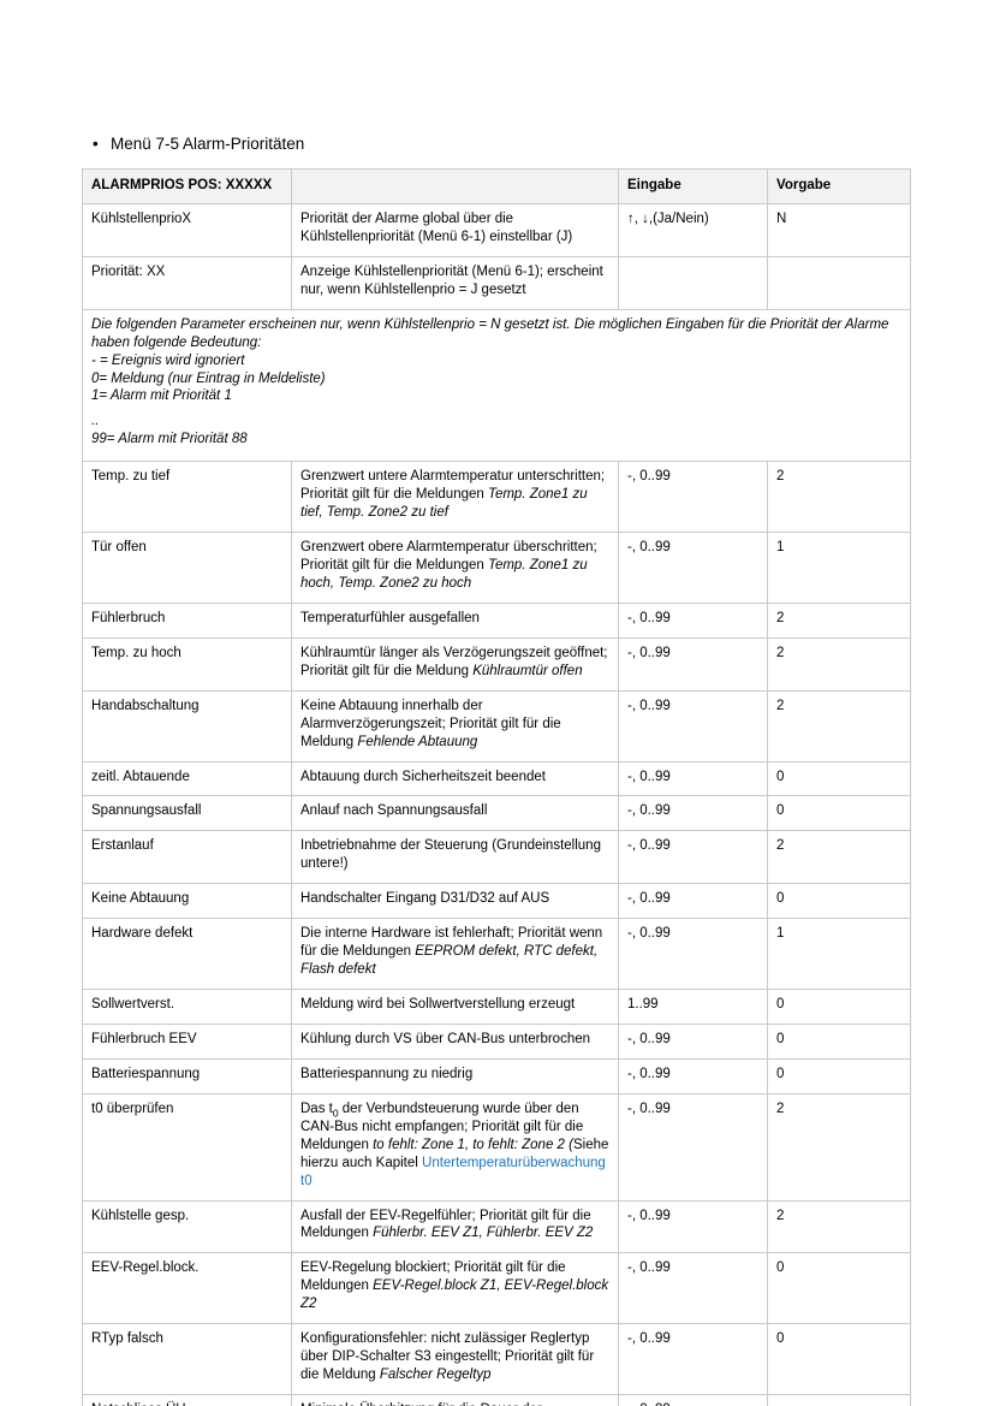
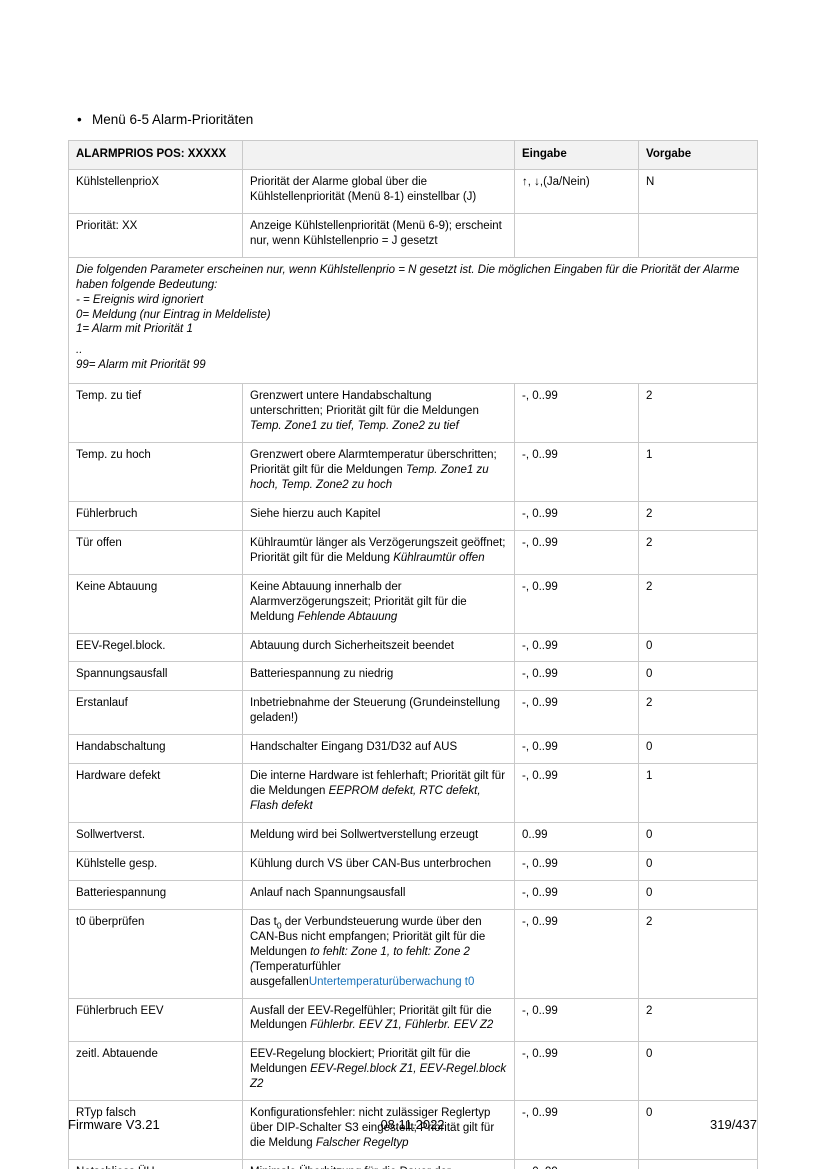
  •
- Menü 7-5 Alarm-Prioritäten
+ Menü 6-5 Alarm-Prioritäten
  ALARMPRIOS POS: XXXXX		Eingabe	Vorgabe
- KühlstellenprioX	Priorität der Alarme global über die Kühlstellenpriorität (Menü 6-1) einstellbar (J)	↑, ↓,(Ja/Nein)	N
+ KühlstellenprioX	Priorität der Alarme global über die Kühlstellenpriorität (Menü 8-1) einstellbar (J)	↑, ↓,(Ja/Nein)	N
- Priorität: XX	Anzeige Kühlstellenpriorität (Menü 6-1); erscheint nur, wenn Kühlstellenprio = J gesetzt
+ Priorität: XX	Anzeige Kühlstellenpriorität (Menü 6-9); erscheint nur, wenn Kühlstellenprio = J gesetzt
- Die folgenden Parameter erscheinen nur, wenn Kühlstellenprio = N gesetzt ist. Die möglichen Eingaben für die Priorität der Alarme haben folgende Bedeutung:- = Ereignis wird ignoriert0= Meldung (nur Eintrag in Meldeliste)1= Alarm mit Priorität 1..99= Alarm mit Priorität 88
+ Die folgenden Parameter erscheinen nur, wenn Kühlstellenprio = N gesetzt ist. Die möglichen Eingaben für die Priorität der Alarme haben folgende Bedeutung:- = Ereignis wird ignoriert0= Meldung (nur Eintrag in Meldeliste)1= Alarm mit Priorität 1..99= Alarm mit Priorität 99
- Temp. zu tief	Grenzwert untere Alarmtemperatur unterschritten; Priorität gilt für die Meldungen Temp. Zone1 zu tief, Temp. Zone2 zu tief	-, 0..99	2
+ Temp. zu tief	Grenzwert untere Handabschaltung unterschritten; Priorität gilt für die Meldungen Temp. Zone1 zu tief, Temp. Zone2 zu tief	-, 0..99	2
- Tür offen	Grenzwert obere Alarmtemperatur überschritten; Priorität gilt für die Meldungen Temp. Zone1 zu hoch, Temp. Zone2 zu hoch	-, 0..99	1
+ Temp. zu hoch	Grenzwert obere Alarmtemperatur überschritten; Priorität gilt für die Meldungen Temp. Zone1 zu hoch, Temp. Zone2 zu hoch	-, 0..99	1
- Fühlerbruch	Temperaturfühler ausgefallen	-, 0..99	2
+ Fühlerbruch	Siehe hierzu auch Kapitel	-, 0..99	2
- Temp. zu hoch	Kühlraumtür länger als Verzögerungszeit geöffnet; Priorität gilt für die Meldung Kühlraumtür offen	-, 0..99	2
+ Tür offen	Kühlraumtür länger als Verzögerungszeit geöffnet; Priorität gilt für die Meldung Kühlraumtür offen	-, 0..99	2
- Handabschaltung	Keine Abtauung innerhalb der Alarmverzögerungszeit; Priorität gilt für die Meldung Fehlende Abtauung	-, 0..99	2
+ Keine Abtauung	Keine Abtauung innerhalb der Alarmverzögerungszeit; Priorität gilt für die Meldung Fehlende Abtauung	-, 0..99	2
- zeitl. Abtauende	Abtauung durch Sicherheitszeit beendet	-, 0..99	0
+ EEV-Regel.block.	Abtauung durch Sicherheitszeit beendet	-, 0..99	0
- Spannungsausfall	Anlauf nach Spannungsausfall	-, 0..99	0
+ Spannungsausfall	Batteriespannung zu niedrig	-, 0..99	0
- Erstanlauf	Inbetriebnahme der Steuerung (Grundeinstellung untere!)	-, 0..99	2
+ Erstanlauf	Inbetriebnahme der Steuerung (Grundeinstellung geladen!)	-, 0..99	2
- Keine Abtauung	Handschalter Eingang D31/D32 auf AUS	-, 0..99	0
+ Handabschaltung	Handschalter Eingang D31/D32 auf AUS	-, 0..99	0
- Hardware defekt	Die interne Hardware ist fehlerhaft; Priorität wenn für die Meldungen EEPROM defekt, RTC defekt, Flash defekt	-, 0..99	1
+ Hardware defekt	Die interne Hardware ist fehlerhaft; Priorität gilt für die Meldungen EEPROM defekt, RTC defekt, Flash defekt	-, 0..99	1
- Sollwertverst.	Meldung wird bei Sollwertverstellung erzeugt	1..99	0
+ Sollwertverst.	Meldung wird bei Sollwertverstellung erzeugt	0..99	0
- Fühlerbruch EEV	Kühlung durch VS über CAN-Bus unterbrochen	-, 0..99	0
+ Kühlstelle gesp.	Kühlung durch VS über CAN-Bus unterbrochen	-, 0..99	0
- Batteriespannung	Batteriespannung zu niedrig	-, 0..99	0
+ Batteriespannung	Anlauf nach Spannungsausfall	-, 0..99	0
- t0 überprüfen	Das t0 der Verbundsteuerung wurde über den CAN-Bus nicht empfangen; Priorität gilt für die Meldungen to fehlt: Zone 1, to fehlt: Zone 2 (Siehe hierzu auch Kapitel Untertemperaturüberwachung t0	-, 0..99	2
+ t0 überprüfen	Das t0 der Verbundsteuerung wurde über den CAN-Bus nicht empfangen; Priorität gilt für die Meldungen to fehlt: Zone 1, to fehlt: Zone 2 (Temperaturfühler ausgefallenUntertemperaturüberwachung t0	-, 0..99	2
- Kühlstelle gesp.	Ausfall der EEV-Regelfühler; Priorität gilt für die Meldungen Fühlerbr. EEV Z1, Fühlerbr. EEV Z2	-, 0..99	2
+ Fühlerbruch EEV	Ausfall der EEV-Regelfühler; Priorität gilt für die Meldungen Fühlerbr. EEV Z1, Fühlerbr. EEV Z2	-, 0..99	2
- EEV-Regel.block.	EEV-Regelung blockiert; Priorität gilt für die Meldungen EEV-Regel.block Z1, EEV-Regel.block Z2	-, 0..99	0
+ zeitl. Abtauende	EEV-Regelung blockiert; Priorität gilt für die Meldungen EEV-Regel.block Z1, EEV-Regel.block Z2	-, 0..99	0
  RTyp falsch	Konfigurationsfehler: nicht zulässiger Reglertyp über DIP-Schalter S3 eingestellt; Priorität gilt für die Meldung Falscher Regeltyp	-, 0..99	0
+ Firmware V3.21
+ 08.11.2022
+ 319/437
